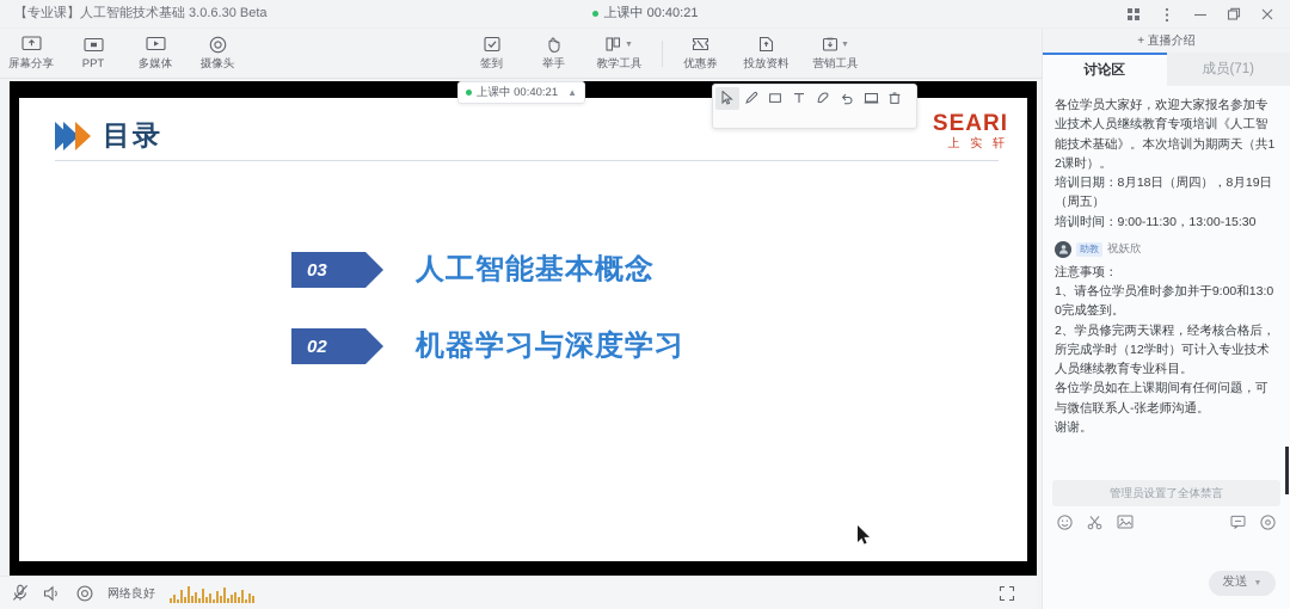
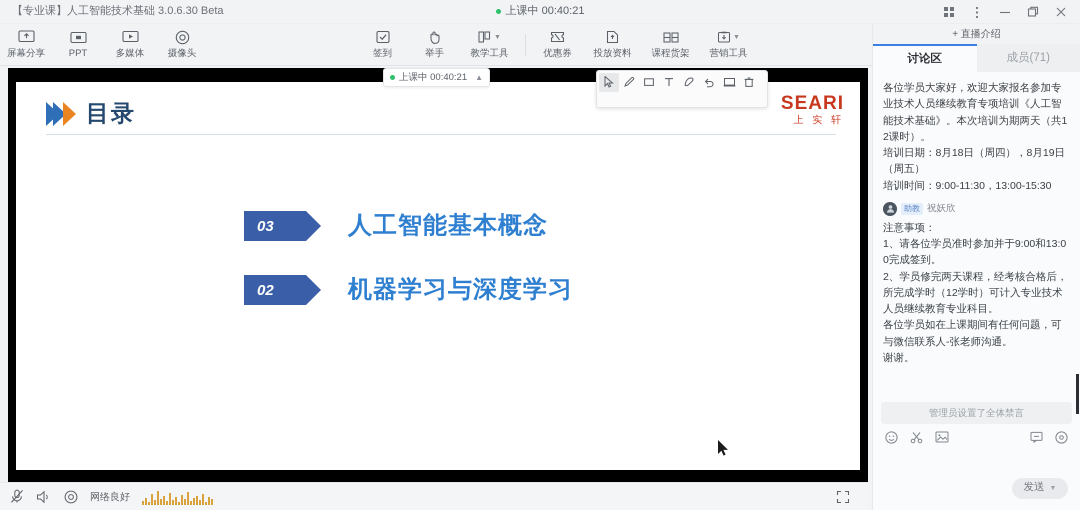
  【专业课】人工智能技术基础 3.0.6.30 Beta
  上课中 00:40:21
  屏幕分享
  PPT
  多媒体
  摄像头
  签到
  举手
  教学工具
  优惠券
  投放资料
+ 课程货架
  营销工具
  目录
  SEARI
  上 实 轩
  03
  人工智能基本概念
  02
  机器学习与深度学习
  上课中 00:40:21
  ▲
  网络良好
  + 直播介绍
  讨论区
  成员(71)
  各位学员大家好，欢迎大家报名参加专业技术人员继续教育专项培训《人工智能技术基础》。本次培训为期两天（共12课时）。
  培训日期：8月18日（周四），8月19日（周五）
  培训时间：9:00-11:30，13:00-15:30
  助教
  祝妖欣
  注意事项：
  1、请各位学员准时参加并于9:00和13:00完成签到。
  2、学员修完两天课程，经考核合格后，所完成学时（12学时）可计入专业技术人员继续教育专业科目。
  各位学员如在上课期间有任何问题，可与微信联系人-张老师沟通。
  谢谢。
  管理员设置了全体禁言
  发送
